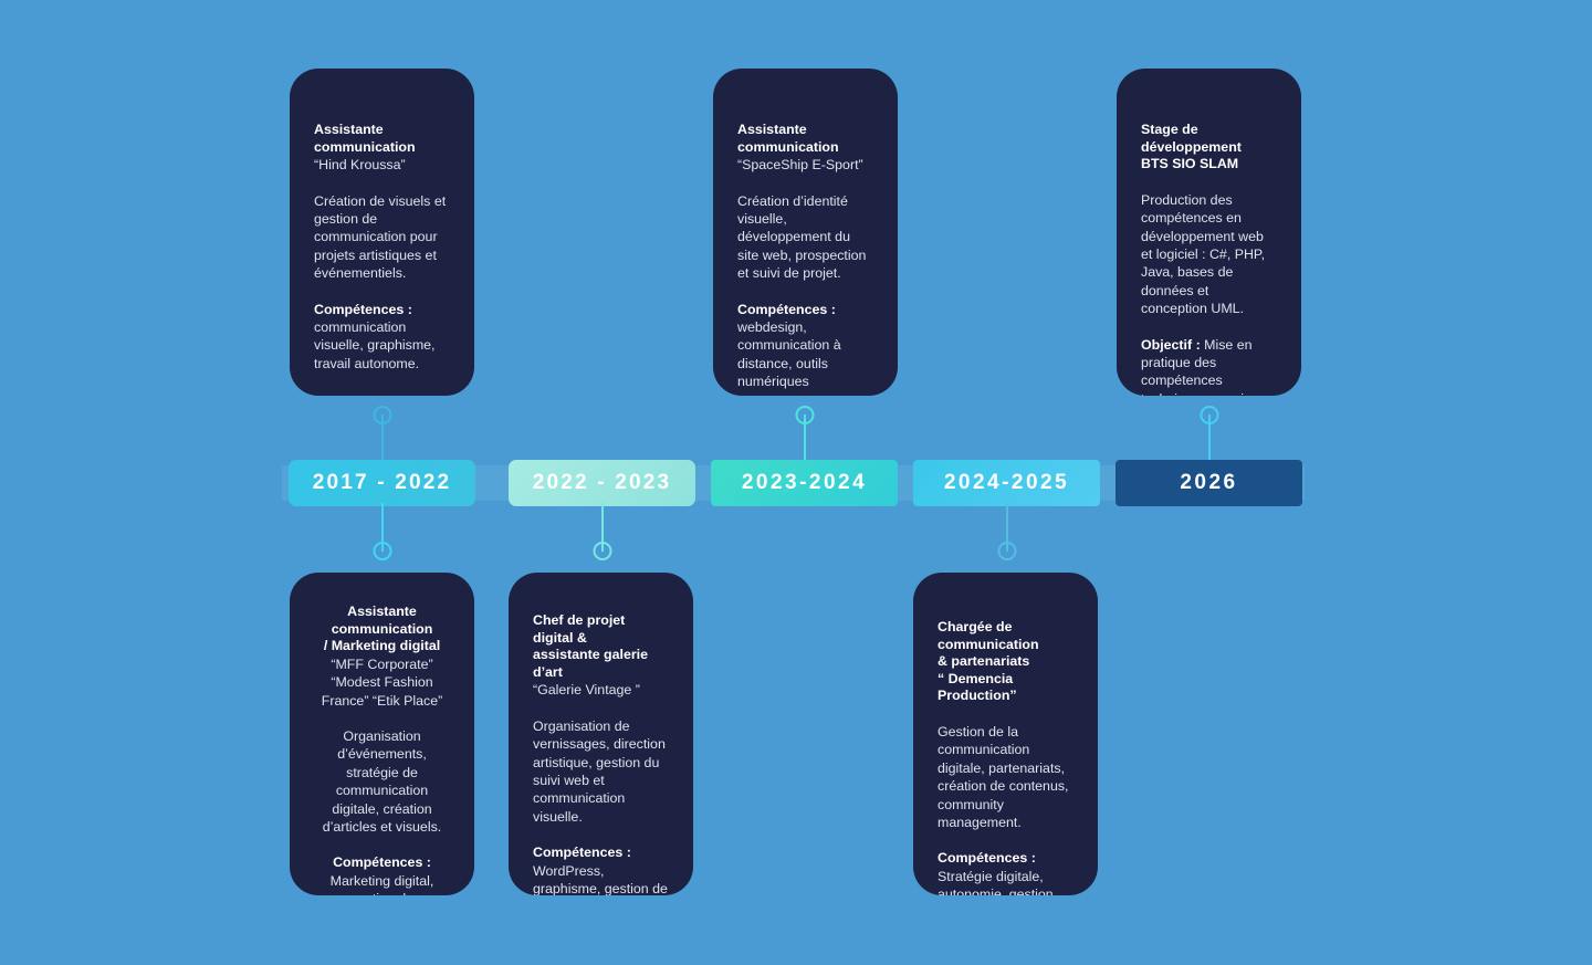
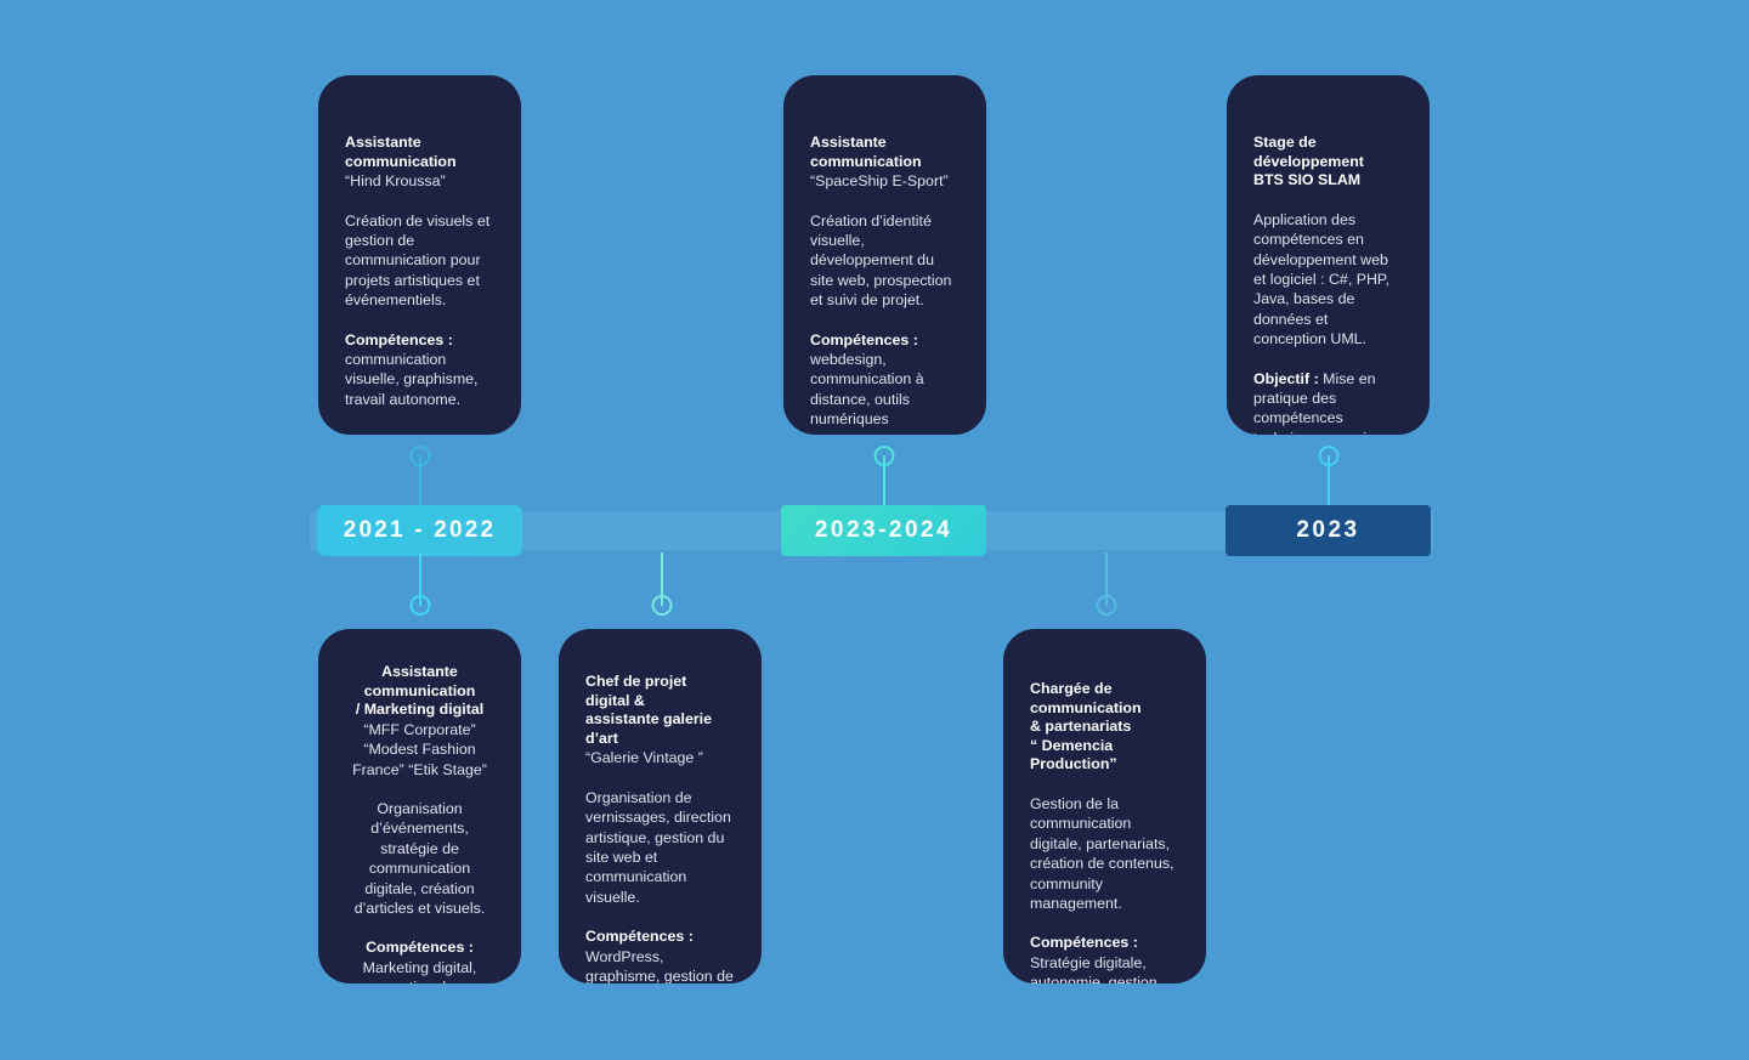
  Assistante communication
  “Hind Kroussa”
  Création de visuels et gestion de communication pour projets artistiques et événementiels.
  Compétences : communication visuelle, graphisme, travail autonome.
  Assistante communication
  “SpaceShip E-Sport”
  Création d’identité visuelle, développement du site web, prospection et suivi de projet.
  Compétences : webdesign, communication à distance, outils numériques
  Stage de développement
  BTS SIO SLAM
- Production des compétences en développement web et logiciel : C#, PHP, Java, bases de données et conception UML.
+ Application des compétences en développement web et logiciel : C#, PHP, Java, bases de données et conception UML.
- 2017 - 2022
+ 2021 - 2022
- 2022 - 2023
  2023-2024
- 2024-2025
- 2026
+ 2023
  Assistante communication
  / Marketing digital
- “MFF Corporate” “Modest Fashion France” “Etik Place”
+ “MFF Corporate” “Modest Fashion France” “Etik Stage”
  Organisation d’événements, stratégie de communication digitale, création d’articles et visuels.
  Chef de projet digital &
  assistante galerie d’art
  “Galerie Vintage ”
- Organisation de vernissages, direction artistique, gestion du suivi web et communication visuelle.
+ Organisation de vernissages, direction artistique, gestion du site web et communication visuelle.
  Chargée de communication
  & partenariats
  “ Demencia Production”
  Gestion de la communication digitale, partenariats, création de contenus, community management.
  Compétences : Stratégie digitale, autonomie, gestion
